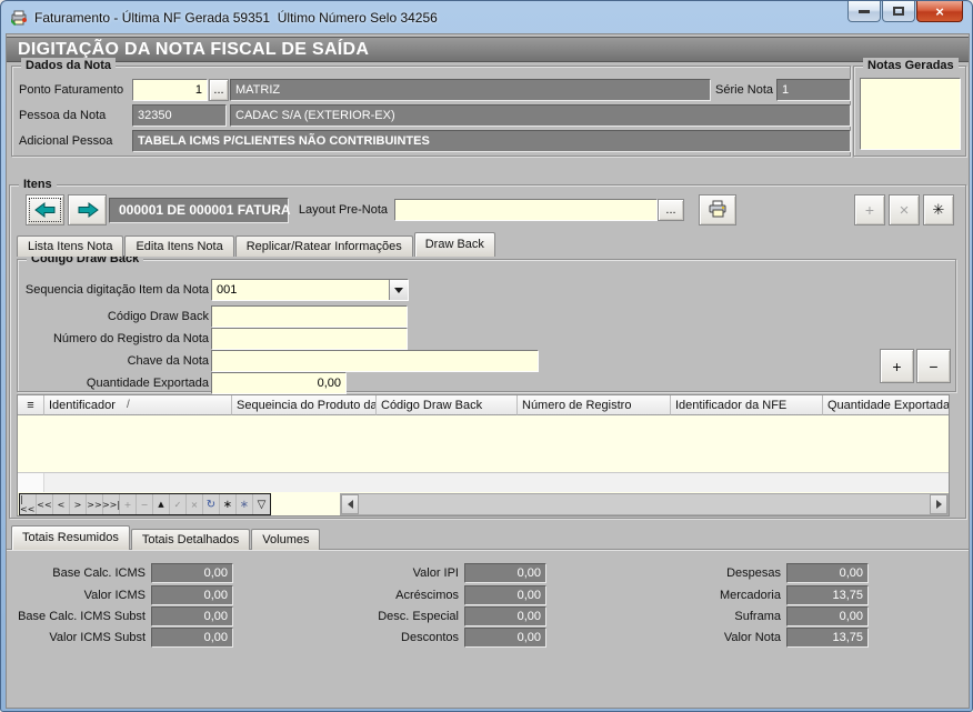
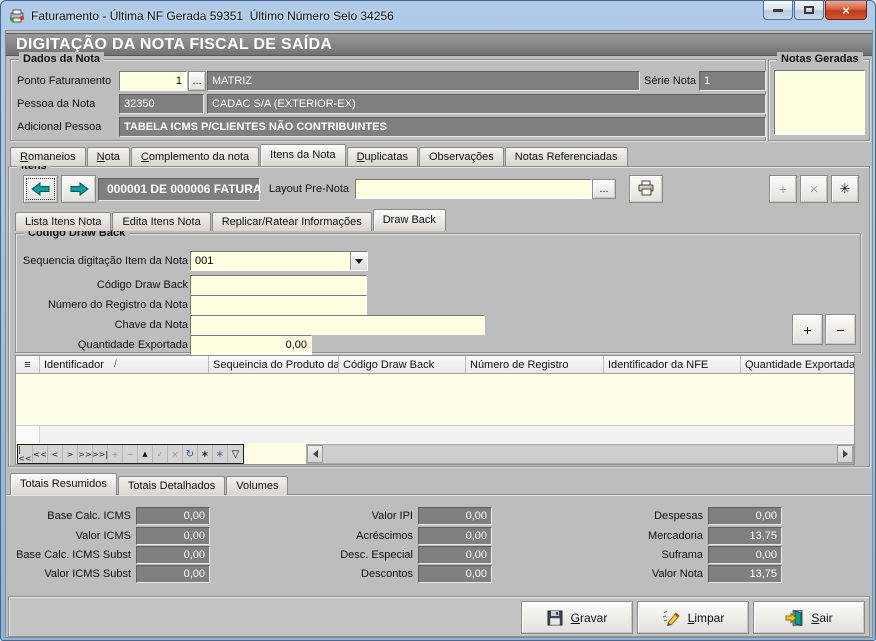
  Faturamento - Última NF Gerada 59351 Último Número Selo 34256
  ×
  DIGITAÇÃO DA NOTA FISCAL DE SAÍDA
  Dados da Nota
  Ponto Faturamento
  1
  ...
  MATRIZ
  Série Nota
  1
  Pessoa da Nota
  32350
  CADAC S/A (EXTERIOR-EX)
  Adicional Pessoa
  TABELA ICMS P/CLIENTES NÃO CONTRIBUINTES
  Notas Geradas
+ Romaneios
+ Nota
+ Complemento da nota
+ Itens da Nota
+ Duplicatas
+ Observações
+ Notas Referenciadas
  Itens
- 000001 DE 000001 FATURA
+ 000001 DE 000006 FATURA
  Layout Pre-Nota
  ...
  +
  ×
  ✳
  Lista Itens Nota
  Edita Itens Nota
  Replicar/Ratear Informações
  Draw Back
  Código Draw Back
  Sequencia digitação Item da Nota
  001
  Código Draw Back
  Número do Registro da Nota
  Chave da Nota
  Quantidade Exportada
  0,00
  +
  −
  ≡
  Identificador
  /
  Sequeincia do Produto da
  Código Draw Back
  Número de Registro
  Identificador da NFE
  Quantidade Exportada
  |<<
  <<
  <
  >
  >>
  >>|
  +
  −
  ▲
  ✓
  ×
  ↻
  ∗
  ∗
  ▽
  Totais Resumidos
  Totais Detalhados
  Volumes
  Base Calc. ICMS
  0,00
  Valor ICMS
  0,00
  Base Calc. ICMS Subst
  0,00
  Valor ICMS Subst
  0,00
  Valor IPI
  0,00
  Acréscimos
  0,00
  Desc. Especial
  0,00
  Descontos
  0,00
  Despesas
  0,00
  Mercadoria
  13,75
  Suframa
  0,00
  Valor Nota
  13,75
+ Gravar
+ Limpar
+ Sair
